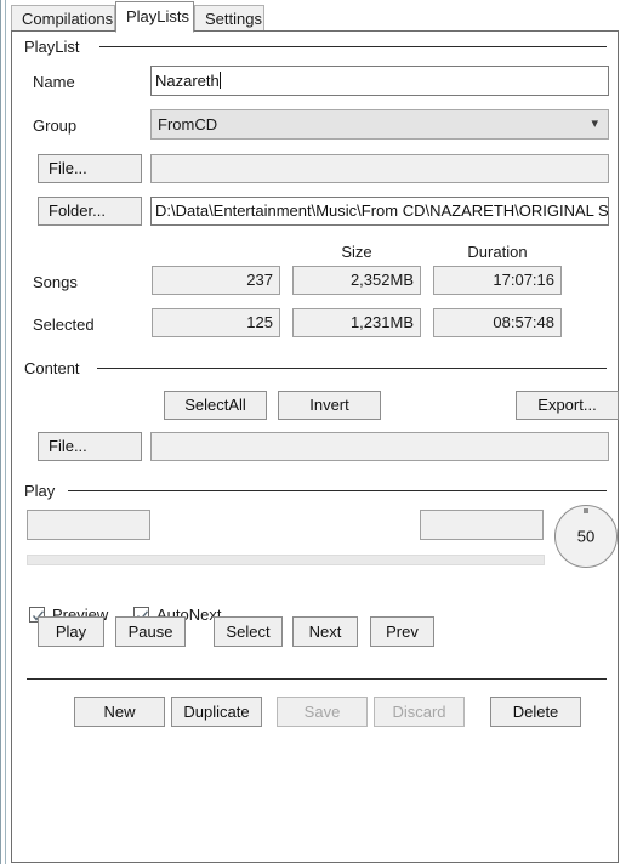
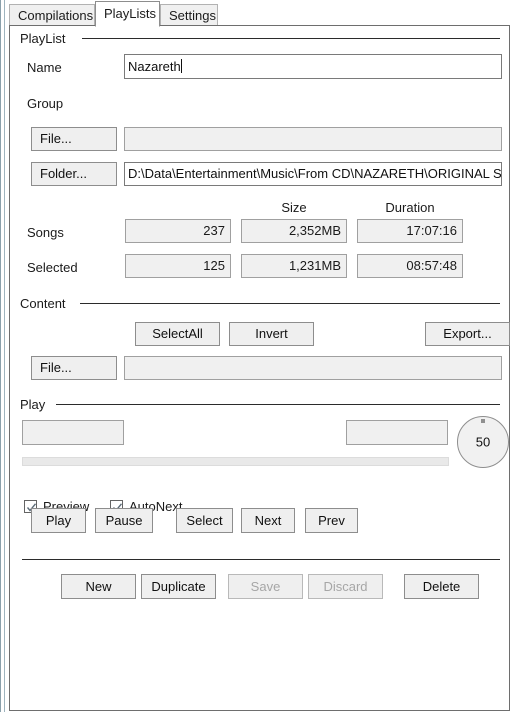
  Compilations
  PlayLists
  Settings
  PlayList
  Name
  Nazareth
  Group
- FromCD
- ▾
  File...
  Folder...
  D:\Data\Entertainment\Music\From CD\NAZARETH\ORIGINAL S
  Size
  Duration
  Songs
  237
  2,352MB
  17:07:16
  Selected
  125
  1,231MB
  08:57:48
  Content
  SelectAll
  Invert
  Export...
  File...
  Play
  50
  Preview
  AutoNext
  Play
  Pause
  Select
  Next
  Prev
  New
  Duplicate
  Save
  Discard
  Delete
